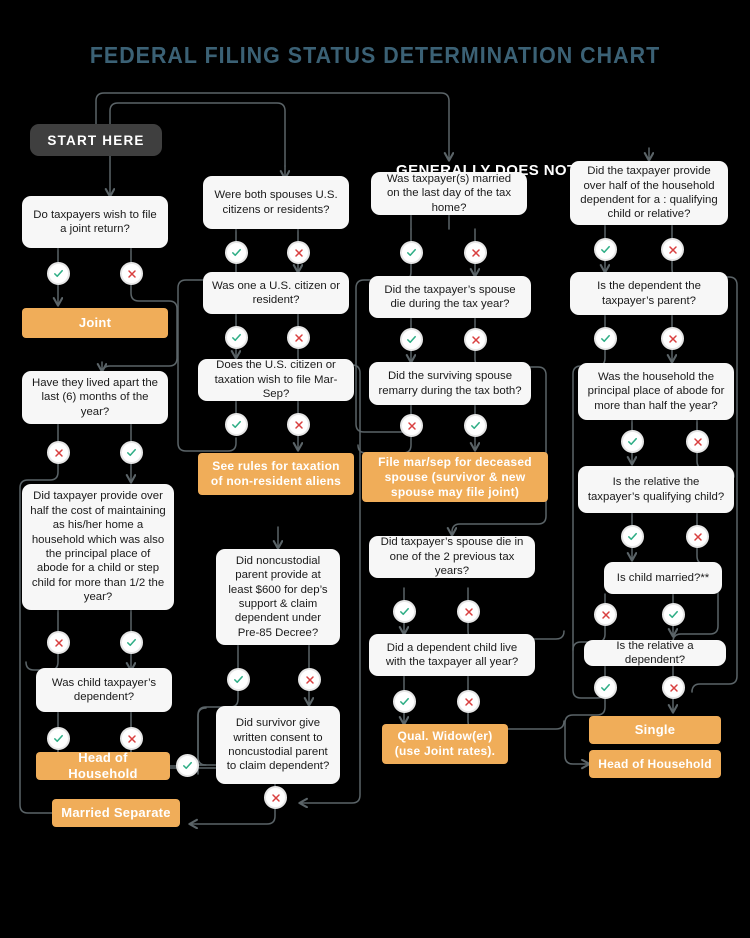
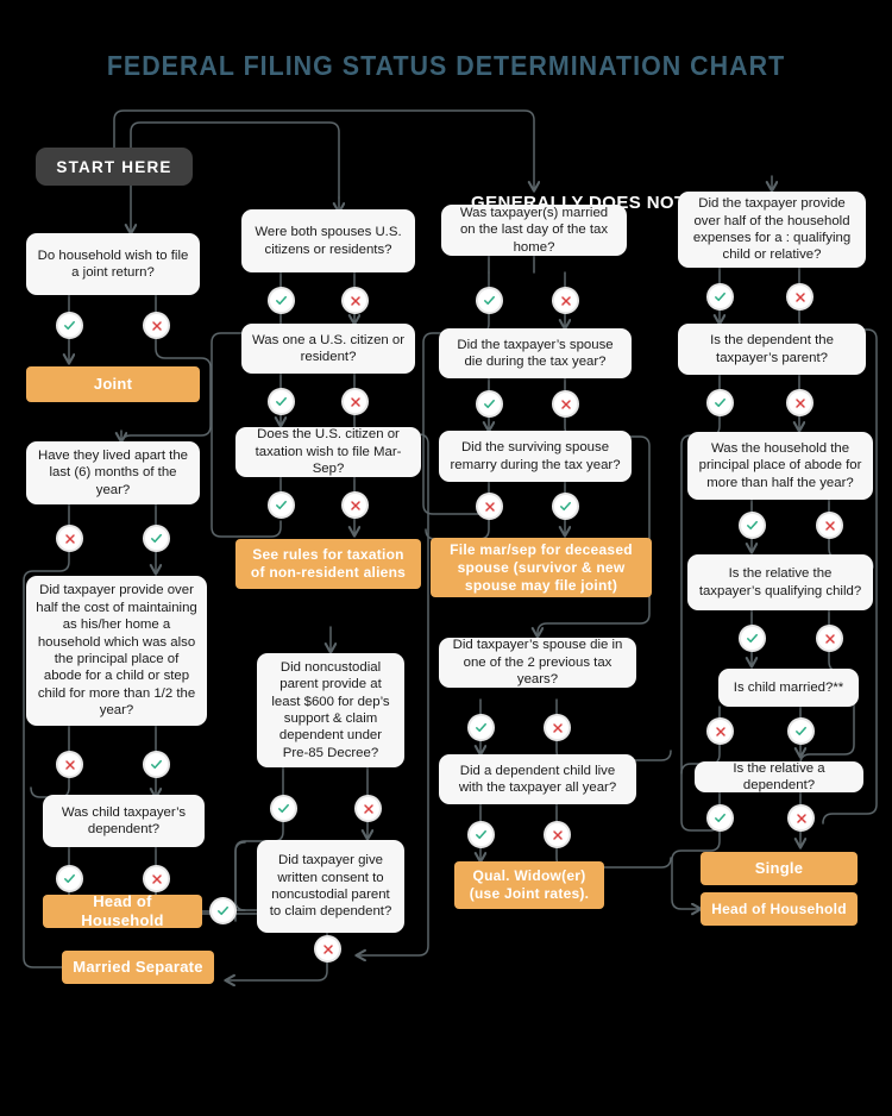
  FEDERAL FILING STATUS DETERMINATION CHART
  GENERALLY DOES NO
  START HERE
- Do taxpayers wish to file a joint return?
+ Do household wish to file a joint return?
  Joint
  Have they lived apart the last (6) months of the year?
  Did taxpayer provide over half the cost of maintaining as his/her home a household which was also the principal place of abode for a child or step child for more than 1/2 the year?
  Was child taxpayer’s dependent?
  Head of Household
  Married Separate
  Were both spouses U.S. citizens or residents?
  Was one a U.S. citizen or resident?
  Does the U.S. citizen or taxation wish to file Mar-Sep?
  See rules for taxation of non-resident aliens
  Did noncustodial parent provide at least $600 for dep’s support & claim dependent under Pre-85 Decree?
- Did survivor give written consent to noncustodial parent to claim dependent?
+ Did taxpayer give written consent to noncustodial parent to claim dependent?
  Was taxpayer(s) married on the last day of the tax home?
  Did the taxpayer’s spouse die during the tax year?
- Did the surviving spouse remarry during the tax both?
+ Did the surviving spouse remarry during the tax year?
  File mar/sep for deceased spouse (survivor & new spouse may file joint)
  Did taxpayer’s spouse die in one of the 2 previous tax years?
  Did a dependent child live with the taxpayer all year?
  Qual. Widow(er) (use Joint rates).
- Did the taxpayer provide over half of the household dependent for a : qualifying child or relative?
+ Did the taxpayer provide over half of the household expenses for a : qualifying child or relative?
  Is the dependent the taxpayer’s parent?
  Was the household the principal place of abode for more than half the year?
  Is the relative the taxpayer’s qualifying child?
  Is child married?**
  Is the relative a dependent?
  Single
  Head of Household
